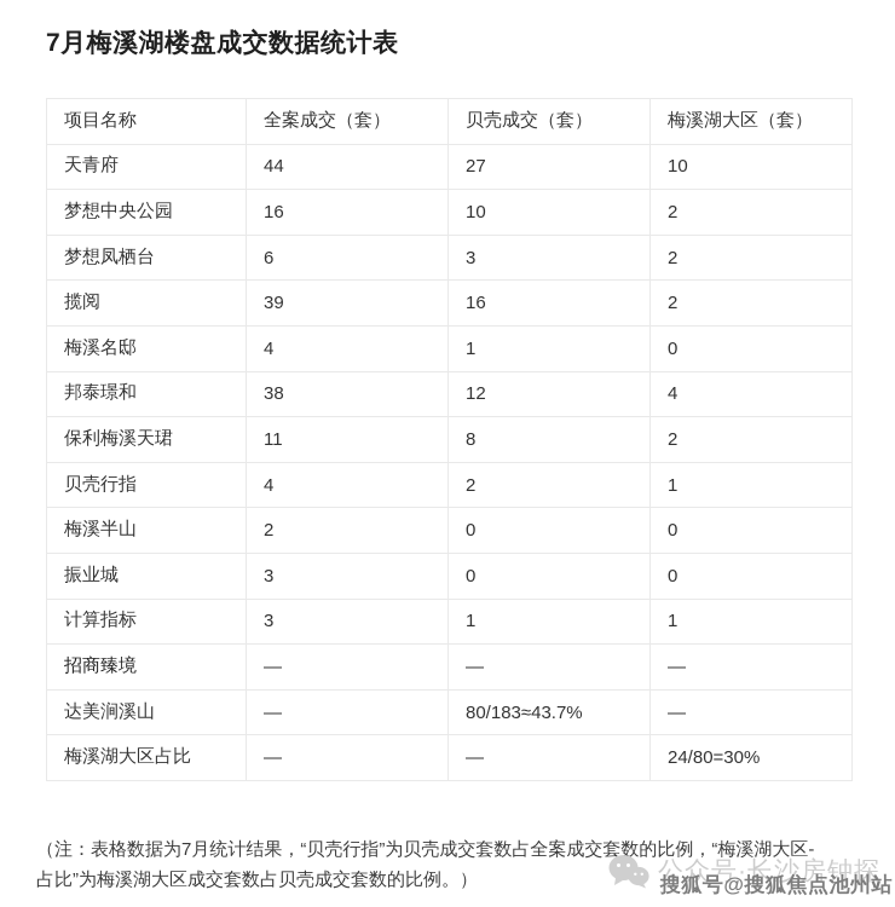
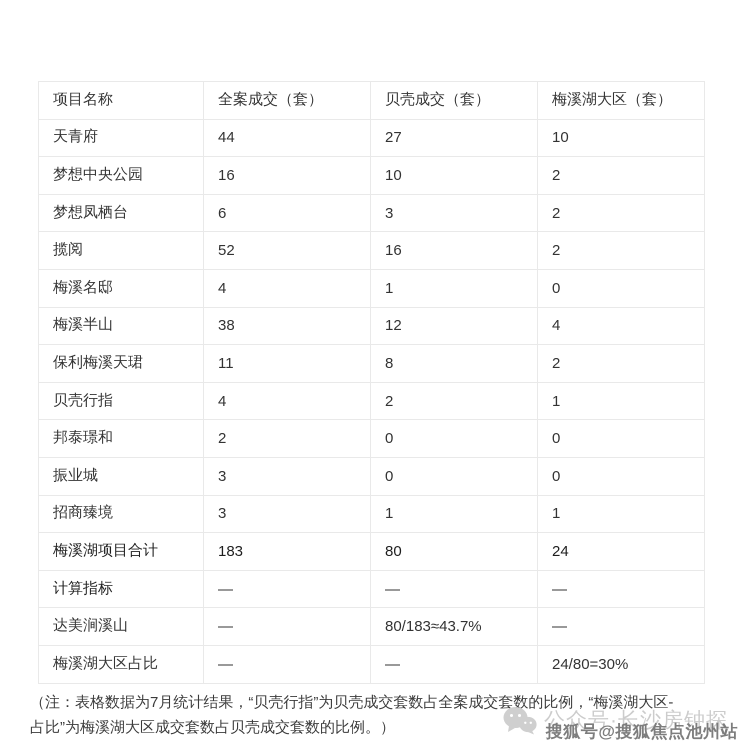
- 7月梅溪湖楼盘成交数据统计表
  项目名称	全案成交（套）	贝壳成交（套）	梅溪湖大区（套）
  天青府	44	27	10
  梦想中央公园	16	10	2
  梦想凤栖台	6	3	2
- 揽阅	39	16	2
+ 揽阅	52	16	2
  梅溪名邸	4	1	0
- 邦泰璟和	38	12	4
+ 梅溪半山	38	12	4
  保利梅溪天珺	11	8	2
  贝壳行指	4	2	1
- 梅溪半山	2	0	0
+ 邦泰璟和	2	0	0
  振业城	3	0	0
- 计算指标	3	1	1
+ 招商臻境	3	1	1
+ 梅溪湖项目合计	183	80	24
- 招商臻境	—	—	—
+ 计算指标	—	—	—
  达美涧溪山	—	80/183≈43.7%	—
  梅溪湖大区占比	—	—	24/80=30%
  （注：表格数据为7月统计结果，“贝壳行指”为贝壳成交套数占全案成交套数的比例，“梅溪湖大区-
  占比”为梅溪湖大区成交套数占贝壳成交套数的比例。）
  公众号·长沙房钟探
  搜狐号@搜狐焦点池州站
